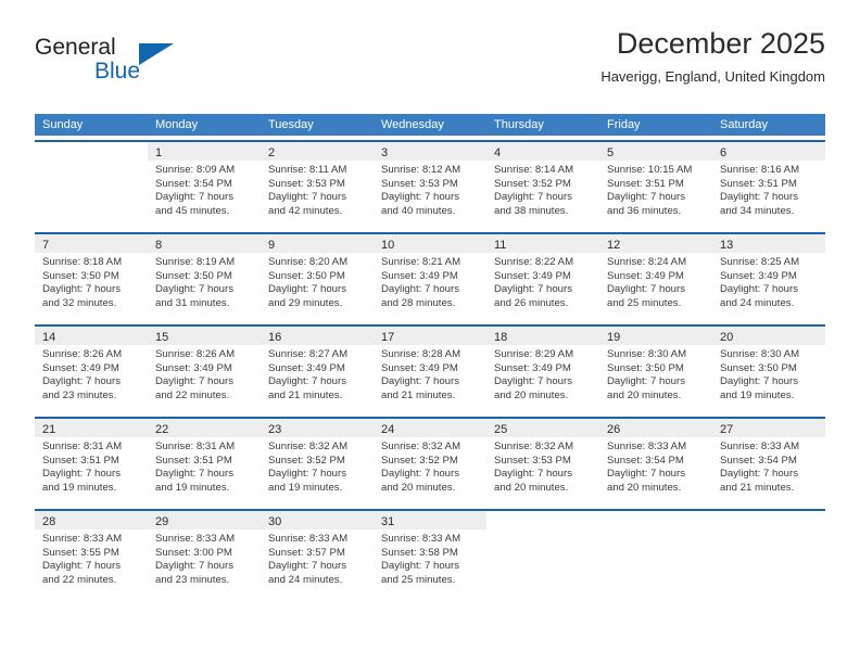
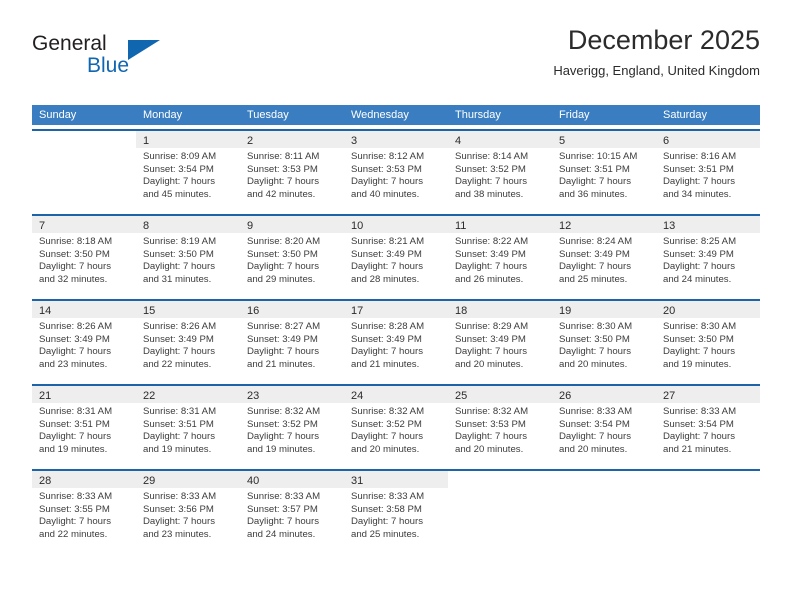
  General
  Blue
  December 2025
  Haverigg, England, United Kingdom
  Sunday
  Monday
  Tuesday
  Wednesday
  Thursday
  Friday
  Saturday
  1
  Sunrise: 8:09 AM
  Sunset: 3:54 PM
  Daylight: 7 hours
  and 45 minutes.
  2
  Sunrise: 8:11 AM
  Sunset: 3:53 PM
  Daylight: 7 hours
  and 42 minutes.
  3
  Sunrise: 8:12 AM
  Sunset: 3:53 PM
  Daylight: 7 hours
  and 40 minutes.
  4
  Sunrise: 8:14 AM
  Sunset: 3:52 PM
  Daylight: 7 hours
  and 38 minutes.
  5
  Sunrise: 10:15 AM
  Sunset: 3:51 PM
  Daylight: 7 hours
  and 36 minutes.
  6
  Sunrise: 8:16 AM
  Sunset: 3:51 PM
  Daylight: 7 hours
  and 34 minutes.
  7
  Sunrise: 8:18 AM
  Sunset: 3:50 PM
  Daylight: 7 hours
  and 32 minutes.
  8
  Sunrise: 8:19 AM
  Sunset: 3:50 PM
  Daylight: 7 hours
  and 31 minutes.
  9
  Sunrise: 8:20 AM
  Sunset: 3:50 PM
  Daylight: 7 hours
  and 29 minutes.
  10
  Sunrise: 8:21 AM
  Sunset: 3:49 PM
  Daylight: 7 hours
  and 28 minutes.
  11
  Sunrise: 8:22 AM
  Sunset: 3:49 PM
  Daylight: 7 hours
  and 26 minutes.
  12
  Sunrise: 8:24 AM
  Sunset: 3:49 PM
  Daylight: 7 hours
  and 25 minutes.
  13
  Sunrise: 8:25 AM
  Sunset: 3:49 PM
  Daylight: 7 hours
  and 24 minutes.
  14
  Sunrise: 8:26 AM
  Sunset: 3:49 PM
  Daylight: 7 hours
  and 23 minutes.
  15
  Sunrise: 8:26 AM
  Sunset: 3:49 PM
  Daylight: 7 hours
  and 22 minutes.
  16
  Sunrise: 8:27 AM
  Sunset: 3:49 PM
  Daylight: 7 hours
  and 21 minutes.
  17
  Sunrise: 8:28 AM
  Sunset: 3:49 PM
  Daylight: 7 hours
  and 21 minutes.
  18
  Sunrise: 8:29 AM
  Sunset: 3:49 PM
  Daylight: 7 hours
  and 20 minutes.
  19
  Sunrise: 8:30 AM
  Sunset: 3:50 PM
  Daylight: 7 hours
  and 20 minutes.
  20
  Sunrise: 8:30 AM
  Sunset: 3:50 PM
  Daylight: 7 hours
  and 19 minutes.
  21
  Sunrise: 8:31 AM
  Sunset: 3:51 PM
  Daylight: 7 hours
  and 19 minutes.
  22
  Sunrise: 8:31 AM
  Sunset: 3:51 PM
  Daylight: 7 hours
  and 19 minutes.
  23
  Sunrise: 8:32 AM
  Sunset: 3:52 PM
  Daylight: 7 hours
  and 19 minutes.
  24
  Sunrise: 8:32 AM
  Sunset: 3:52 PM
  Daylight: 7 hours
  and 20 minutes.
  25
  Sunrise: 8:32 AM
  Sunset: 3:53 PM
  Daylight: 7 hours
  and 20 minutes.
  26
  Sunrise: 8:33 AM
  Sunset: 3:54 PM
  Daylight: 7 hours
  and 20 minutes.
  27
  Sunrise: 8:33 AM
  Sunset: 3:54 PM
  Daylight: 7 hours
  and 21 minutes.
  28
  Sunrise: 8:33 AM
  Sunset: 3:55 PM
  Daylight: 7 hours
  and 22 minutes.
  29
  Sunrise: 8:33 AM
- Sunset: 3:00 PM
+ Sunset: 3:56 PM
  Daylight: 7 hours
  and 23 minutes.
- 30
+ 40
  Sunrise: 8:33 AM
  Sunset: 3:57 PM
  Daylight: 7 hours
  and 24 minutes.
  31
  Sunrise: 8:33 AM
  Sunset: 3:58 PM
  Daylight: 7 hours
  and 25 minutes.
